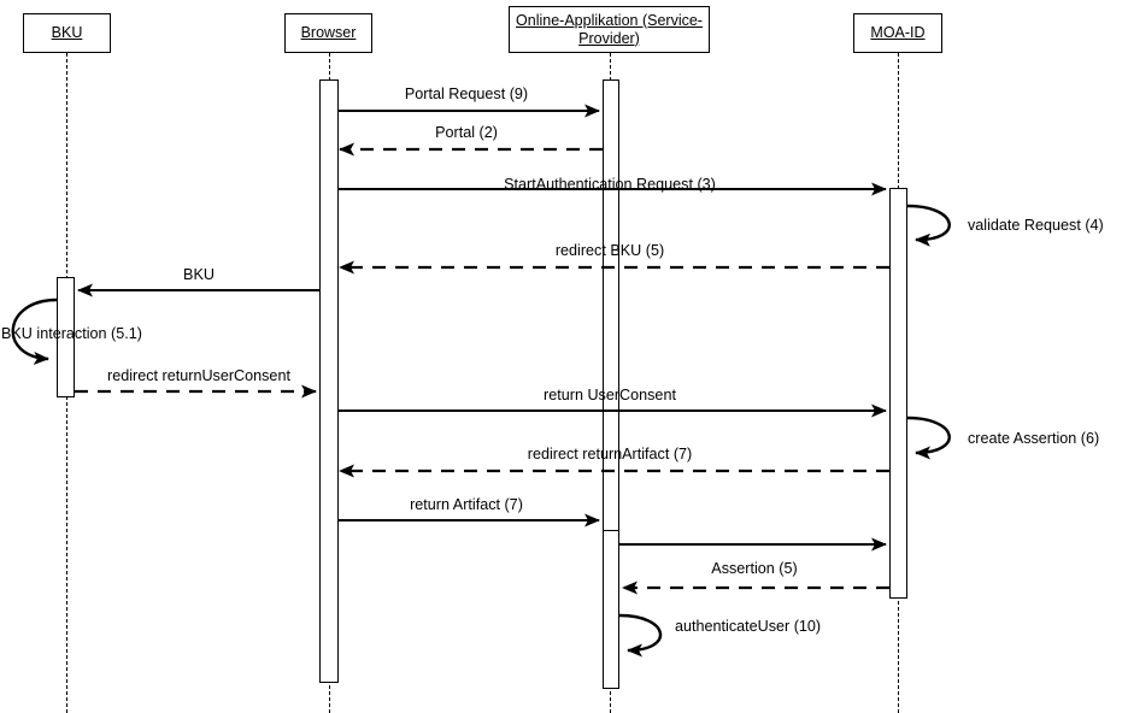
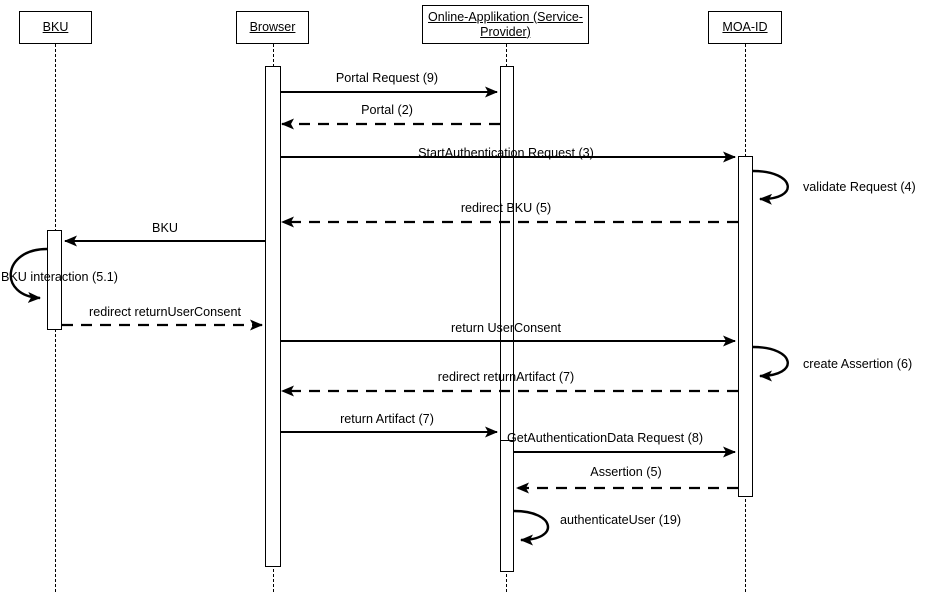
  BKU
  Browser
  Online-Applikation (Service-
  Provider)
  MOA-ID
  Portal Request (9)
  Portal (2)
  StartAuthentication Request (3)
  validate Request (4)
  redirect BKU (5)
  BKU
  BKU interaction (5.1)
  redirect returnUserConsent
  return UserConsent
  create Assertion (6)
  redirect returnArtifact (7)
  return Artifact (7)
+ GetAuthenticationData Request (8)
  Assertion (5)
- authenticateUser (10)
+ authenticateUser (19)
